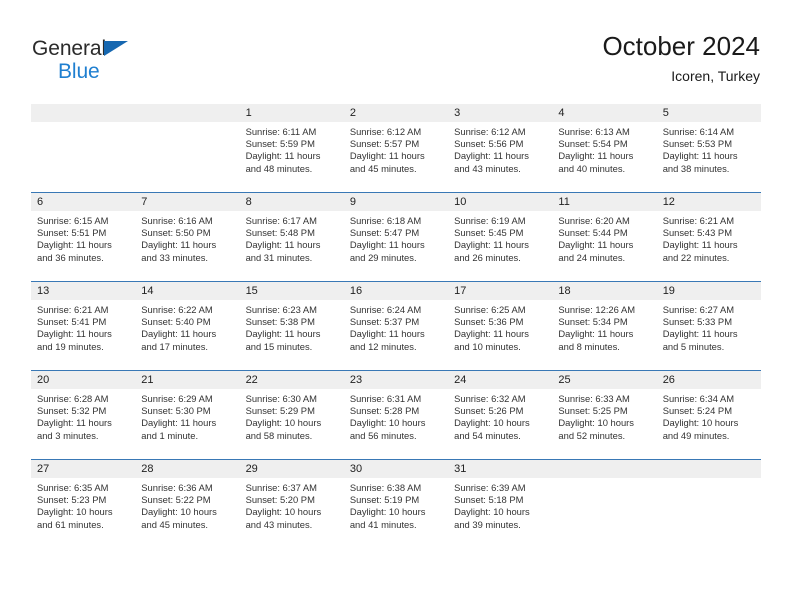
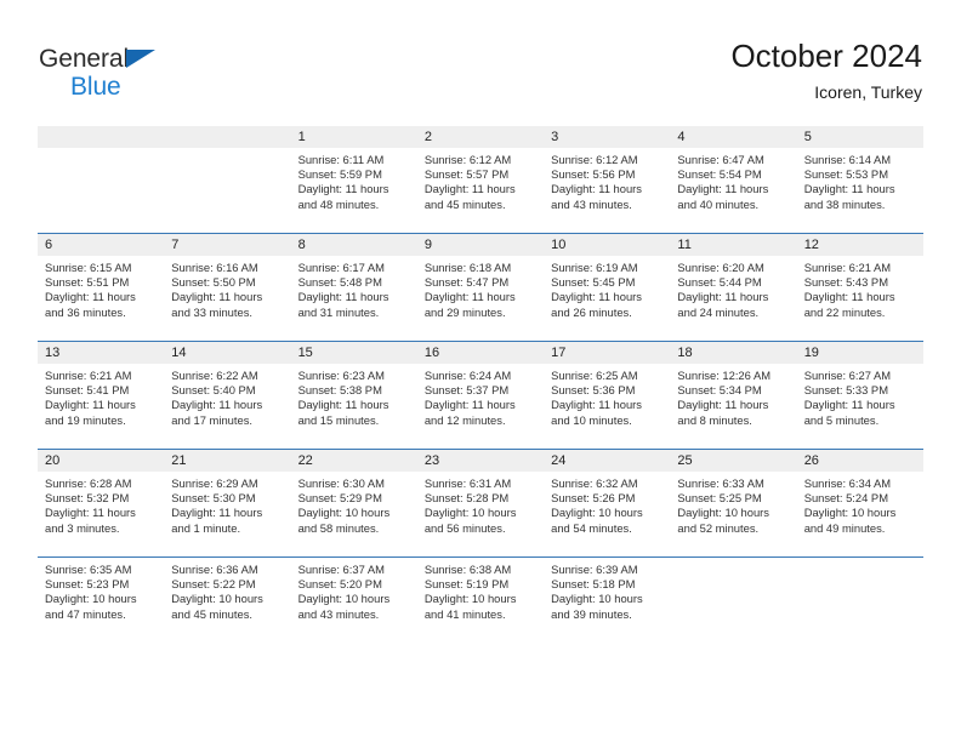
  General
  Blue
  October 2024
  Icoren, Turkey
  1
  2
  3
  4
  5
  Sunrise: 6:11 AM
  Sunset: 5:59 PM
  Daylight: 11 hours
  and 48 minutes.
  Sunrise: 6:12 AM
  Sunset: 5:57 PM
  Daylight: 11 hours
  and 45 minutes.
  Sunrise: 6:12 AM
  Sunset: 5:56 PM
  Daylight: 11 hours
  and 43 minutes.
- Sunrise: 6:13 AM
+ Sunrise: 6:47 AM
  Sunset: 5:54 PM
  Daylight: 11 hours
  and 40 minutes.
  Sunrise: 6:14 AM
  Sunset: 5:53 PM
  Daylight: 11 hours
  and 38 minutes.
  6
  7
  8
  9
  10
  11
  12
  Sunrise: 6:15 AM
  Sunset: 5:51 PM
  Daylight: 11 hours
  and 36 minutes.
  Sunrise: 6:16 AM
  Sunset: 5:50 PM
  Daylight: 11 hours
  and 33 minutes.
  Sunrise: 6:17 AM
  Sunset: 5:48 PM
  Daylight: 11 hours
  and 31 minutes.
  Sunrise: 6:18 AM
  Sunset: 5:47 PM
  Daylight: 11 hours
  and 29 minutes.
  Sunrise: 6:19 AM
  Sunset: 5:45 PM
  Daylight: 11 hours
  and 26 minutes.
  Sunrise: 6:20 AM
  Sunset: 5:44 PM
  Daylight: 11 hours
  and 24 minutes.
  Sunrise: 6:21 AM
  Sunset: 5:43 PM
  Daylight: 11 hours
  and 22 minutes.
  13
  14
  15
  16
  17
  18
  19
  Sunrise: 6:21 AM
  Sunset: 5:41 PM
  Daylight: 11 hours
  and 19 minutes.
  Sunrise: 6:22 AM
  Sunset: 5:40 PM
  Daylight: 11 hours
  and 17 minutes.
  Sunrise: 6:23 AM
  Sunset: 5:38 PM
  Daylight: 11 hours
  and 15 minutes.
  Sunrise: 6:24 AM
  Sunset: 5:37 PM
  Daylight: 11 hours
  and 12 minutes.
  Sunrise: 6:25 AM
  Sunset: 5:36 PM
  Daylight: 11 hours
  and 10 minutes.
  Sunrise: 12:26 AM
  Sunset: 5:34 PM
  Daylight: 11 hours
  and 8 minutes.
  Sunrise: 6:27 AM
  Sunset: 5:33 PM
  Daylight: 11 hours
  and 5 minutes.
  20
  21
  22
  23
  24
  25
  26
  Sunrise: 6:28 AM
  Sunset: 5:32 PM
  Daylight: 11 hours
  and 3 minutes.
  Sunrise: 6:29 AM
  Sunset: 5:30 PM
  Daylight: 11 hours
  and 1 minute.
  Sunrise: 6:30 AM
  Sunset: 5:29 PM
  Daylight: 10 hours
  and 58 minutes.
  Sunrise: 6:31 AM
  Sunset: 5:28 PM
  Daylight: 10 hours
  and 56 minutes.
  Sunrise: 6:32 AM
  Sunset: 5:26 PM
  Daylight: 10 hours
  and 54 minutes.
  Sunrise: 6:33 AM
  Sunset: 5:25 PM
  Daylight: 10 hours
  and 52 minutes.
  Sunrise: 6:34 AM
  Sunset: 5:24 PM
  Daylight: 10 hours
  and 49 minutes.
- 27
- 28
- 29
- 30
- 31
  Sunrise: 6:35 AM
  Sunset: 5:23 PM
  Daylight: 10 hours
- and 61 minutes.
+ and 47 minutes.
  Sunrise: 6:36 AM
  Sunset: 5:22 PM
  Daylight: 10 hours
  and 45 minutes.
  Sunrise: 6:37 AM
  Sunset: 5:20 PM
  Daylight: 10 hours
  and 43 minutes.
  Sunrise: 6:38 AM
  Sunset: 5:19 PM
  Daylight: 10 hours
  and 41 minutes.
  Sunrise: 6:39 AM
  Sunset: 5:18 PM
  Daylight: 10 hours
  and 39 minutes.
